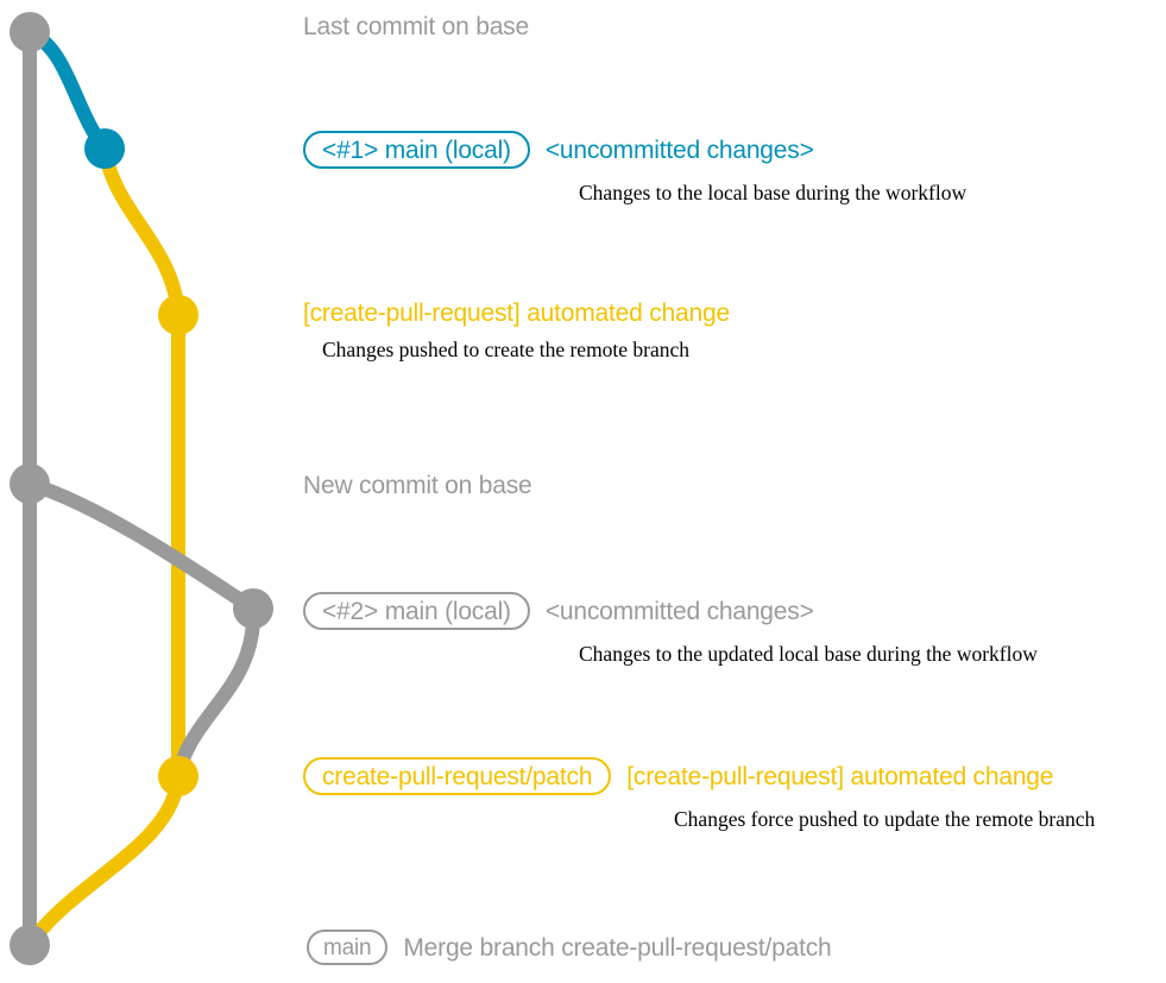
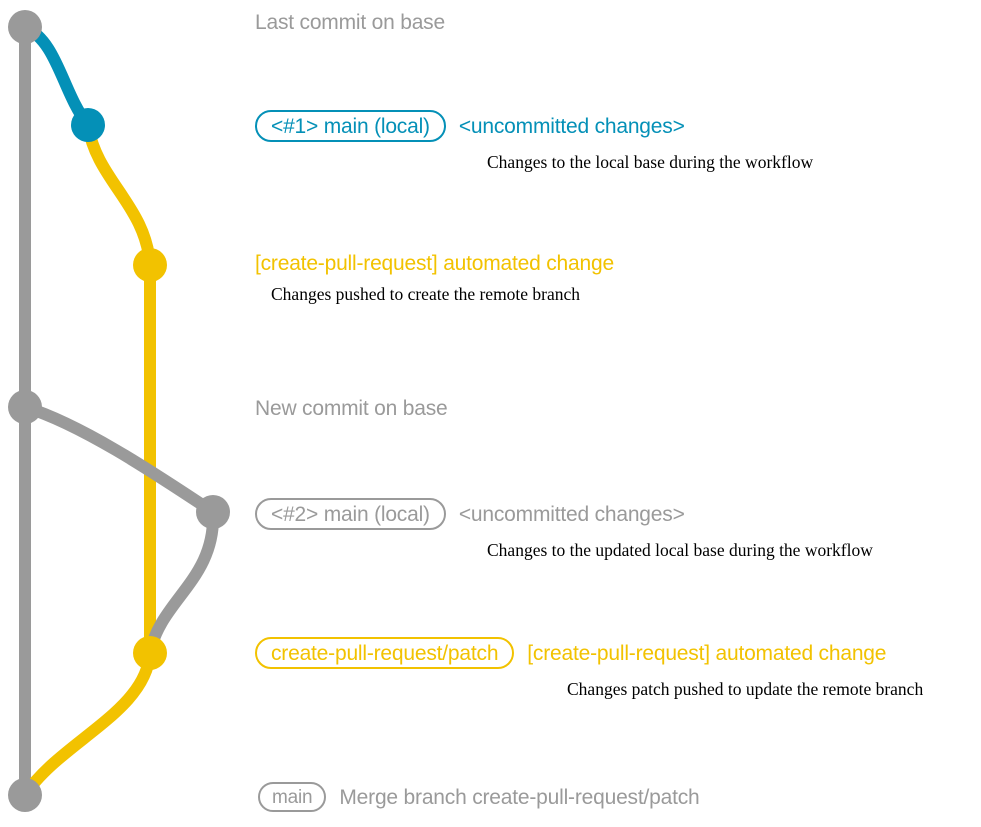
  Last commit on base
  <#1> main (local)
  <uncommitted changes>
  Changes to the local base during the workflow
  [create-pull-request] automated change
  Changes pushed to create the remote branch
  New commit on base
  <#2> main (local)
  <uncommitted changes>
  Changes to the updated local base during the workflow
  create-pull-request/patch
  [create-pull-request] automated change
- Changes force pushed to update the remote branch
+ Changes patch pushed to update the remote branch
  main
  Merge branch create-pull-request/patch
